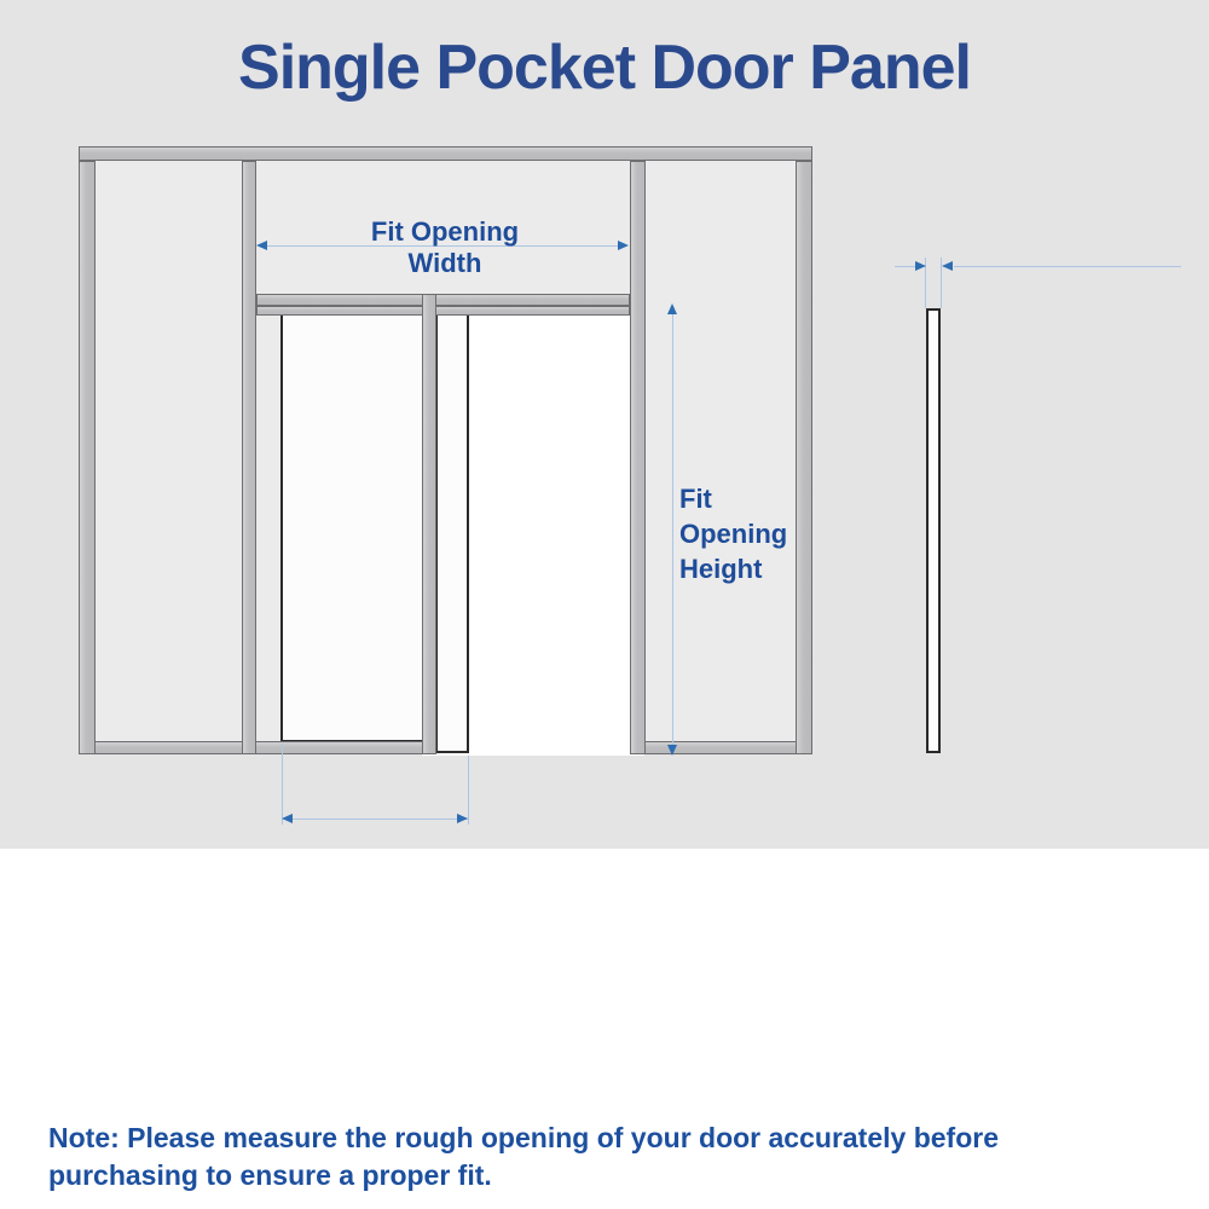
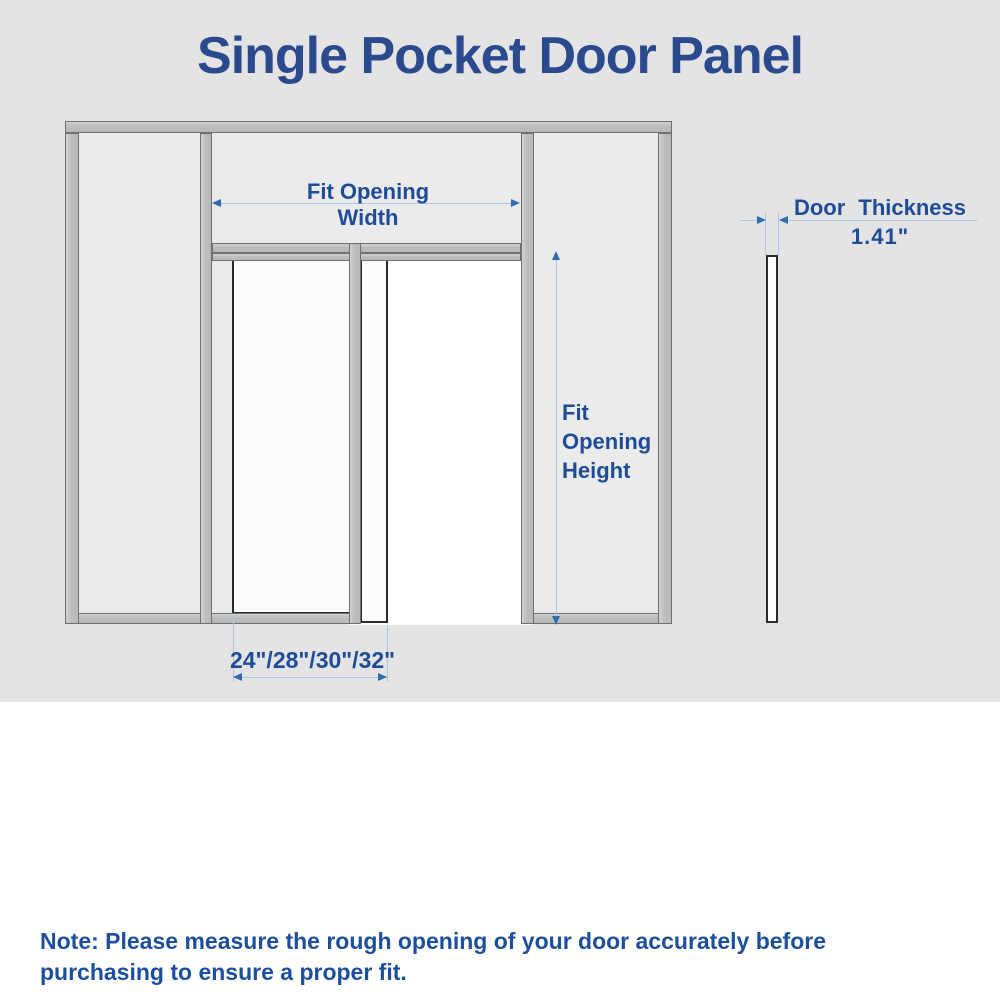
  Single Pocket Door Panel
  Fit Opening
  Width
  Fit
  Opening
  Height
+ 24"/28"/30"/32"
+ Door Thickness
+ 1.41"
  Note: Please measure the rough opening of your door accurately before purchasing to ensure a proper fit.
